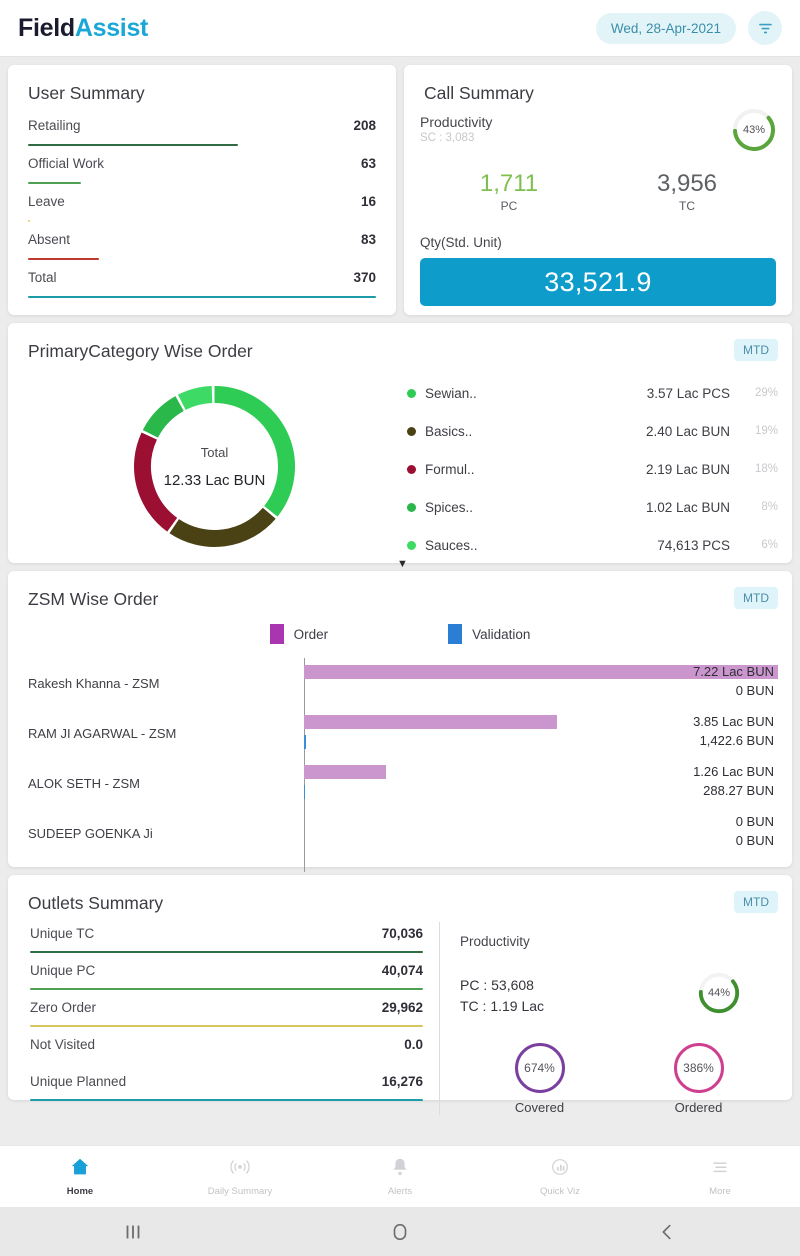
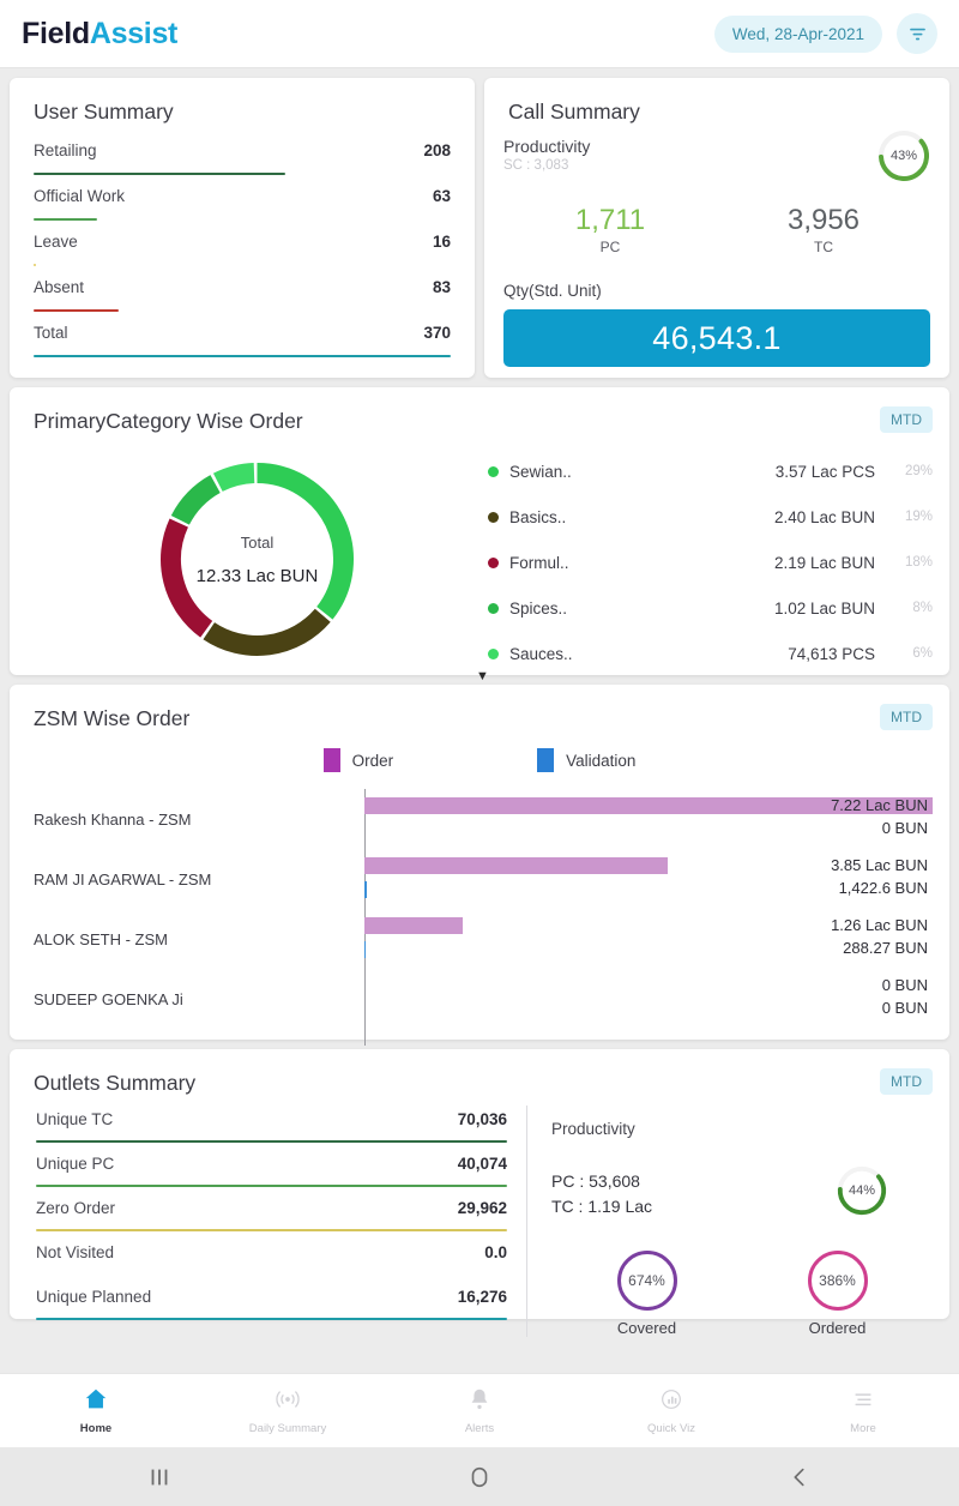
  FieldAssist
  Wed, 28-Apr-2021
  User Summary
  Retailing
  208
  Official Work
  63
  Leave
  16
  Absent
  83
  Total
  370
  Call Summary
  Productivity
  SC : 3,083
  43%
  1,711
  PC
  3,956
  TC
  Qty(Std. Unit)
- 33,521.9
+ 46,543.1
  PrimaryCategory Wise Order
  MTD
  Total
  12.33 Lac BUN
  Sewian..
  3.57 Lac PCS
  29%
  Basics..
  2.40 Lac BUN
  19%
  Formul..
  2.19 Lac BUN
  18%
  Spices..
  1.02 Lac BUN
  8%
  Sauces..
  74,613 PCS
  6%
  ▼
  ZSM Wise Order
  MTD
  Order
  Validation
  Rakesh Khanna - ZSM
  7.22 Lac BUN
  0 BUN
  RAM JI AGARWAL - ZSM
  3.85 Lac BUN
  1,422.6 BUN
  ALOK SETH - ZSM
  1.26 Lac BUN
  288.27 BUN
  SUDEEP GOENKA Ji
  0 BUN
  0 BUN
  Outlets Summary
  MTD
  Unique TC
  70,036
  Unique PC
  40,074
  Zero Order
  29,962
  Not Visited
  0.0
  Unique Planned
  16,276
  Productivity
  44%
  PC : 53,608
  TC : 1.19 Lac
  674%
  Covered
  386%
  Ordered
  Home
  Daily Summary
  Alerts
  Quick Viz
  More
